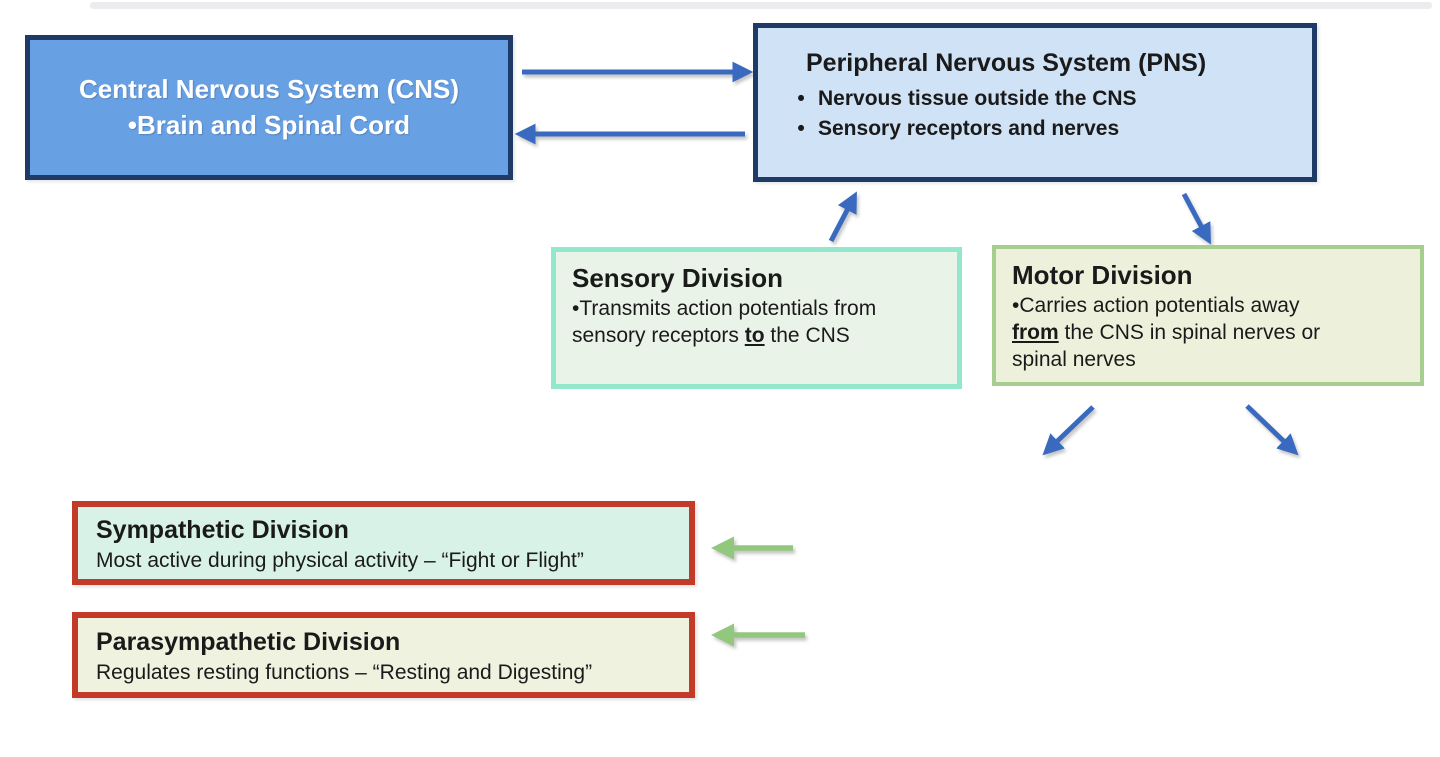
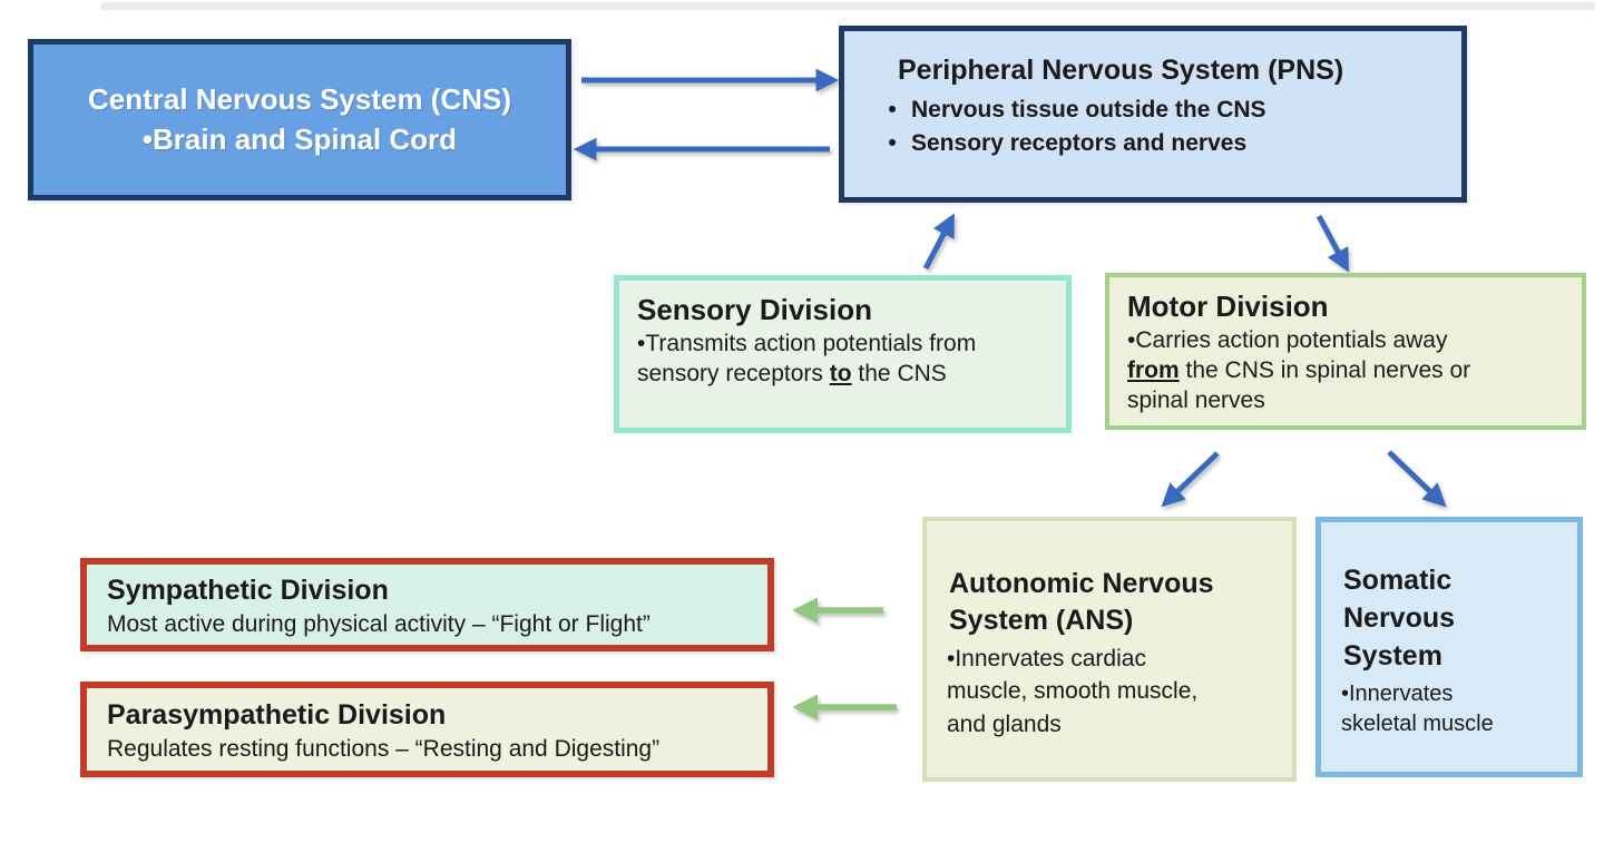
  Central Nervous System (CNS)
  •Brain and Spinal Cord
  Peripheral Nervous System (PNS)
  •
  Nervous tissue outside the CNS
  •
  Sensory receptors and nerves
  Sensory Division
  •Transmits action potentials from sensory receptors to the CNS
  Motor Division
  •Carries action potentials away from the CNS in spinal nerves or spinal nerves
+ Autonomic Nervous System (ANS)
+ •Innervates cardiac muscle, smooth muscle, and glands
+ Somatic Nervous System
+ •Innervates skeletal muscle
  Sympathetic Division
  Most active during physical activity – “Fight or Flight”
  Parasympathetic Division
  Regulates resting functions – “Resting and Digesting”
